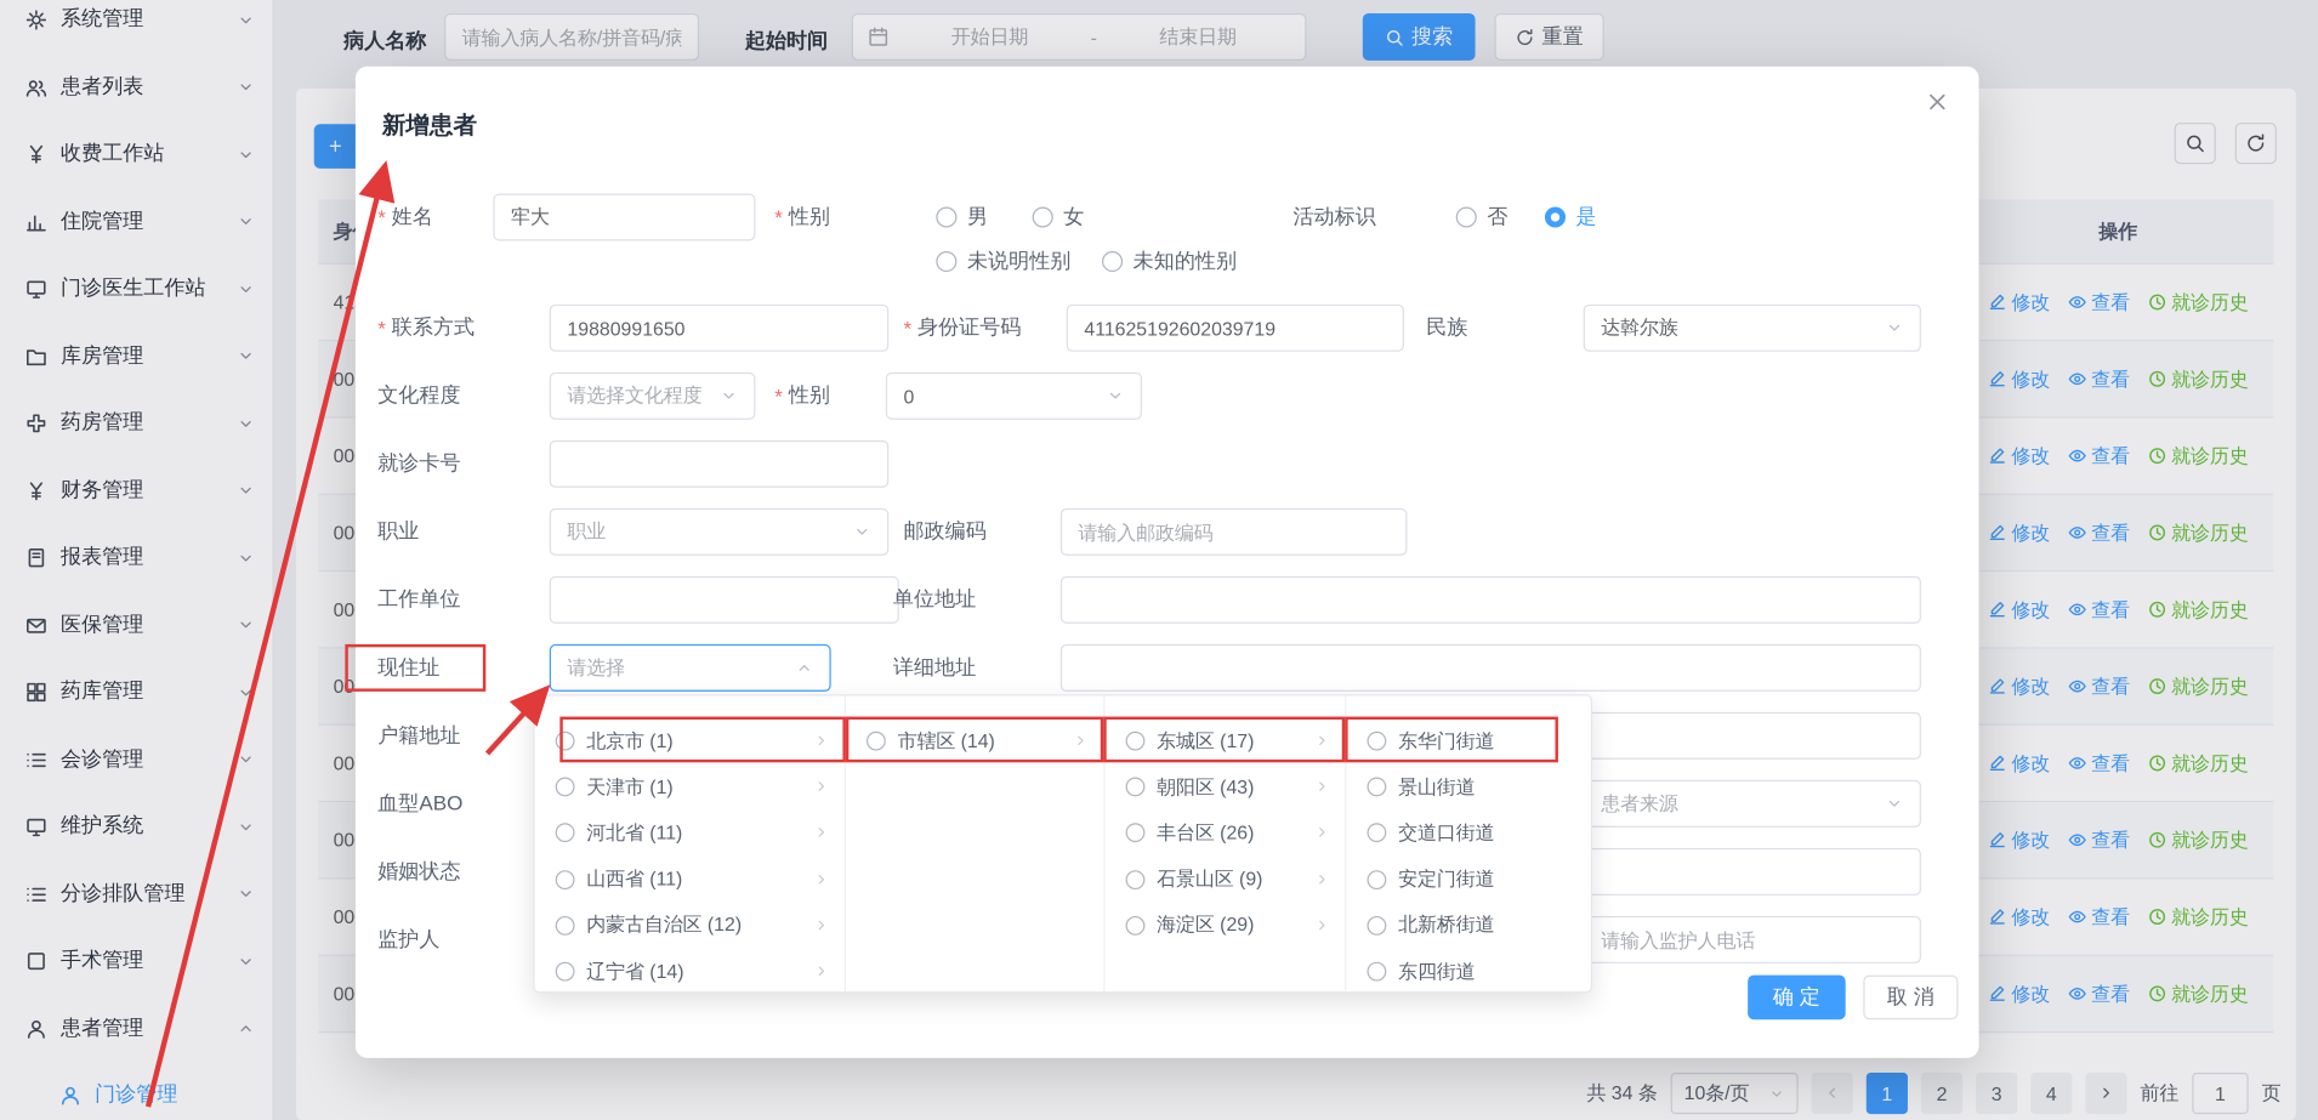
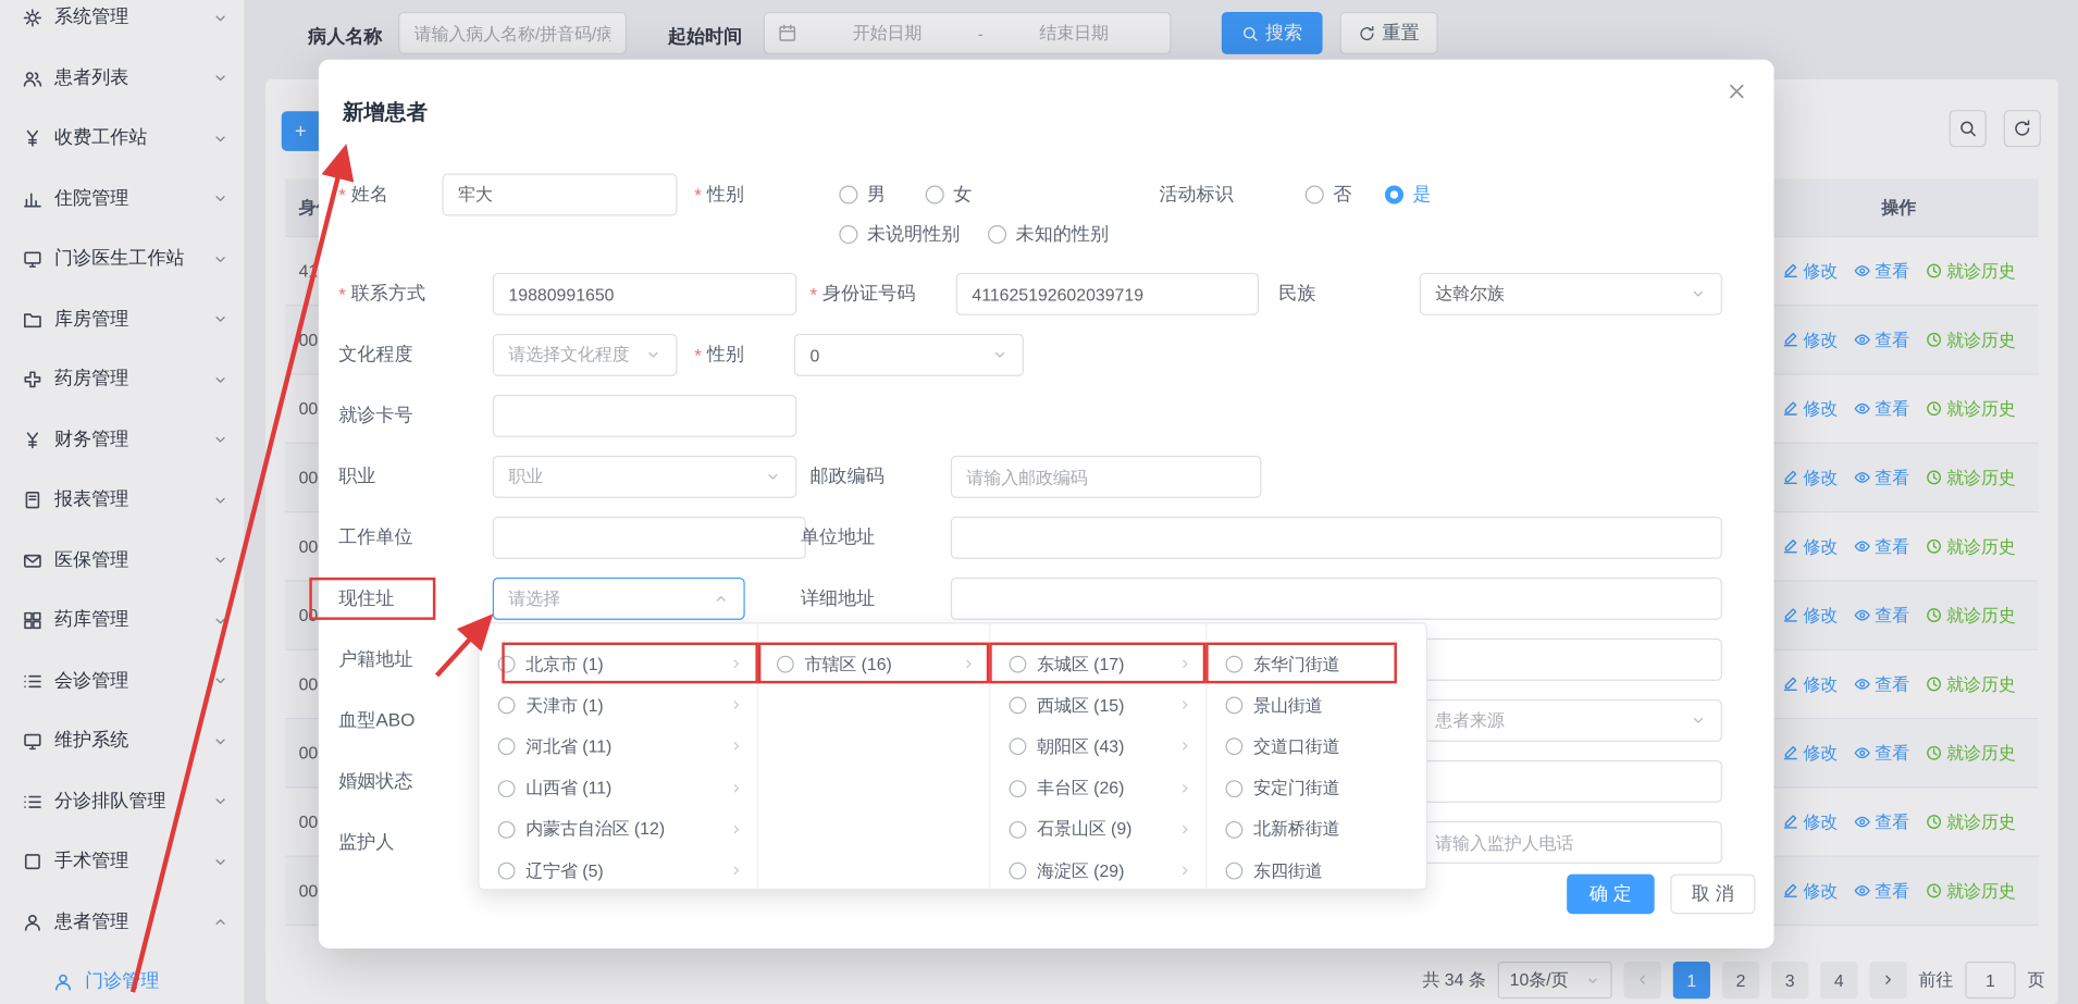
  系统管理
  患者列表
  收费工作站
  住院管理
  门诊医生工作站
  库房管理
  药房管理
  财务管理
  报表管理
  医保管理
  药库管理
  会诊管理
  维护系统
  分诊排队管理
  手术管理
  患者管理
  门诊管理
  病人名称
  请输入病人名称/拼音码/病
  起始时间
  开始日期
  -
  结束日期
  搜索
  重置
  +
  操作
  修改
  查看
  就诊历史
  00
  修改
  查看
  就诊历史
  修改
  查看
  就诊历史
  修改
  查看
  就诊历史
  修改
  查看
  就诊历史
  修改
  查看
  就诊历史
  修改
  查看
  就诊历史
  修改
  查看
  就诊历史
  修改
  查看
  就诊历史
  修改
  查看
  就诊历史
  共 34 条
  10条/页
  1
  2
  3
  4
  前往
  1
  页
  新增患者
  *
  姓名
  牢大
  *
  性别
  男
  女
  活动标识
  否
  是
  未说明性别
  未知的性别
  *
  联系方式
  19880991650
  *
  身份证号码
  411625192602039719
  民族
  达斡尔族
  文化程度
  请选择文化程度
  *
  性别
  0
  就诊卡号
  职业
  职业
  邮政编码
  请输入邮政编码
  工作单位
  单位地址
  现住址
  请选择
  详细地址
  户籍地址
  血型ABO
  患者来源
  婚姻状态
  监护人
  请输入监护人电话
  确 定
  取 消
  北京市 (1)
  天津市 (1)
  河北省 (11)
  山西省 (11)
  内蒙古自治区 (12)
- 辽宁省 (14)
+ 辽宁省 (5)
- 市辖区 (14)
+ 市辖区 (16)
  东城区 (17)
+ 西城区 (15)
  朝阳区 (43)
  丰台区 (26)
  石景山区 (9)
  海淀区 (29)
  东华门街道
  景山街道
  交道口街道
  安定门街道
  北新桥街道
  东四街道
